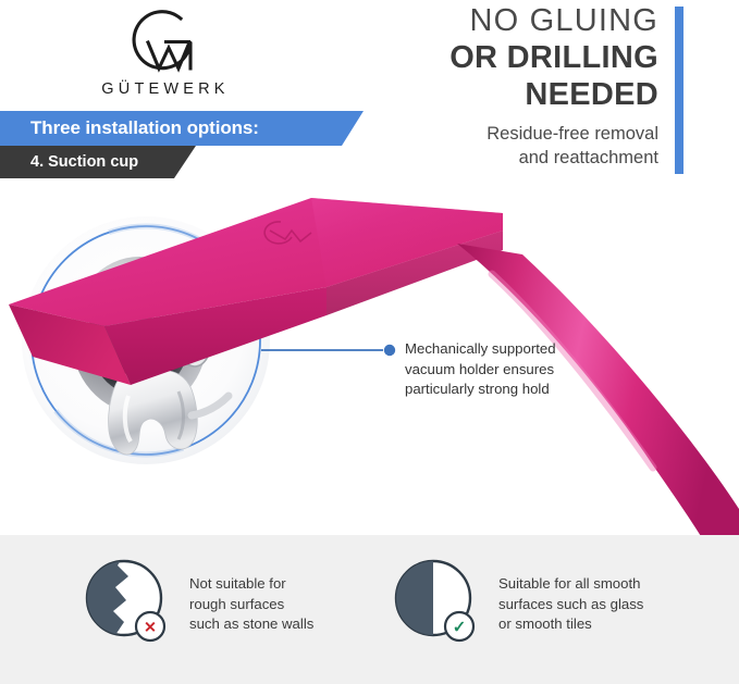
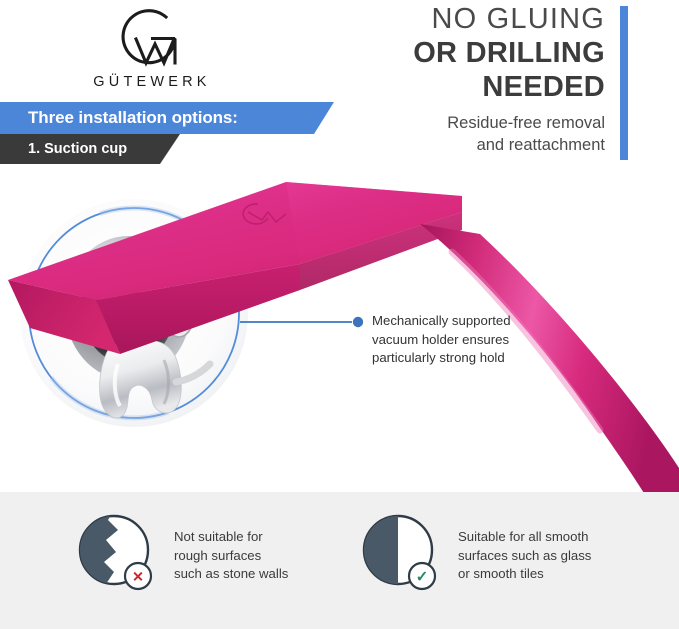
  GÜTEWERK
  Three installation options:
- 4. Suction cup
+ 1. Suction cup
  NO GLUING
  OR DRILLING
  NEEDED
  Residue-free removal
  and reattachment
  Mechanically supported
  vacuum holder ensures
  particularly strong hold
  ✕
  Not suitable for
  rough surfaces
  such as stone walls
  ✓
  Suitable for all smooth
  surfaces such as glass
  or smooth tiles
